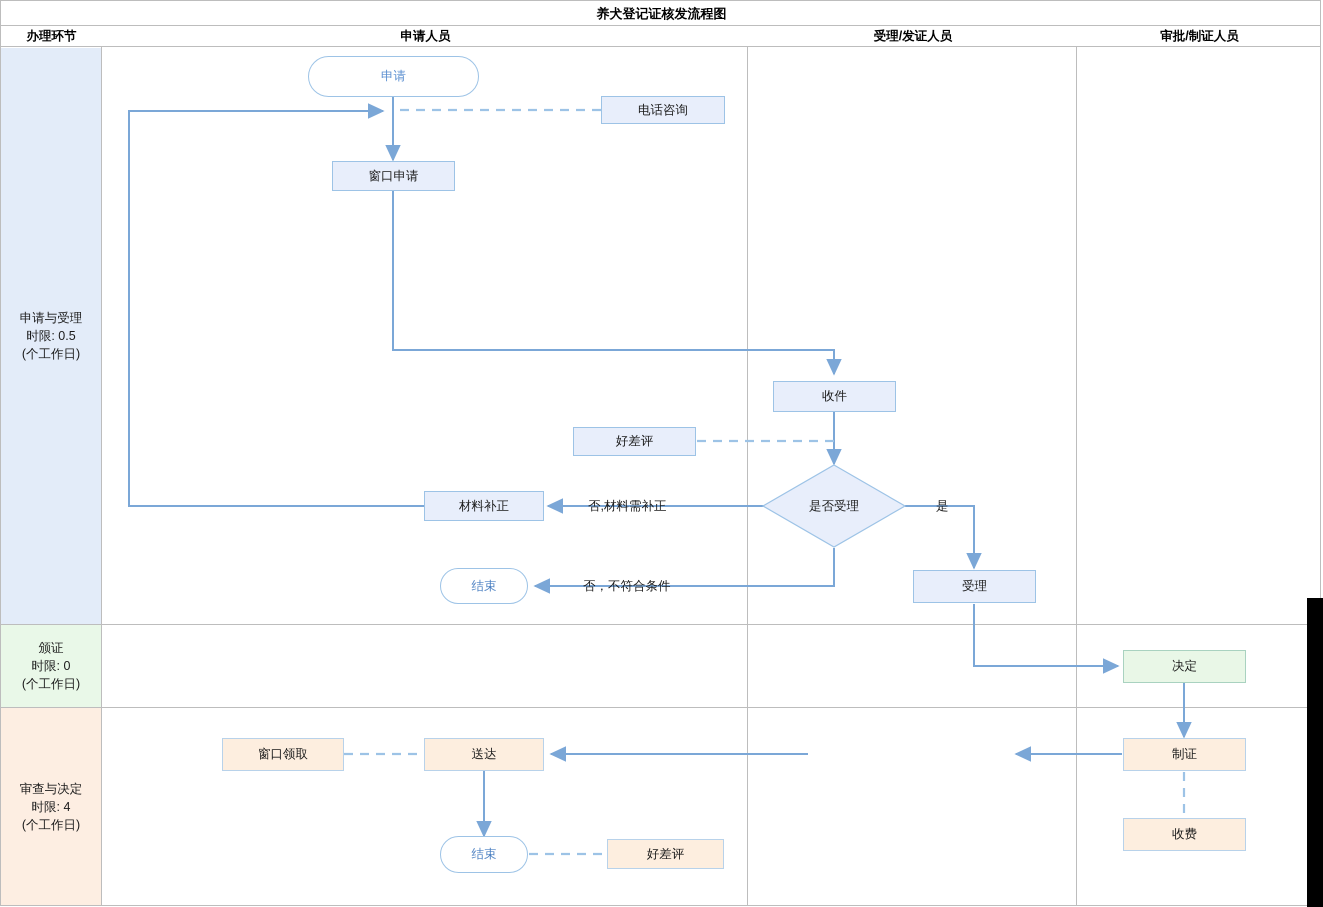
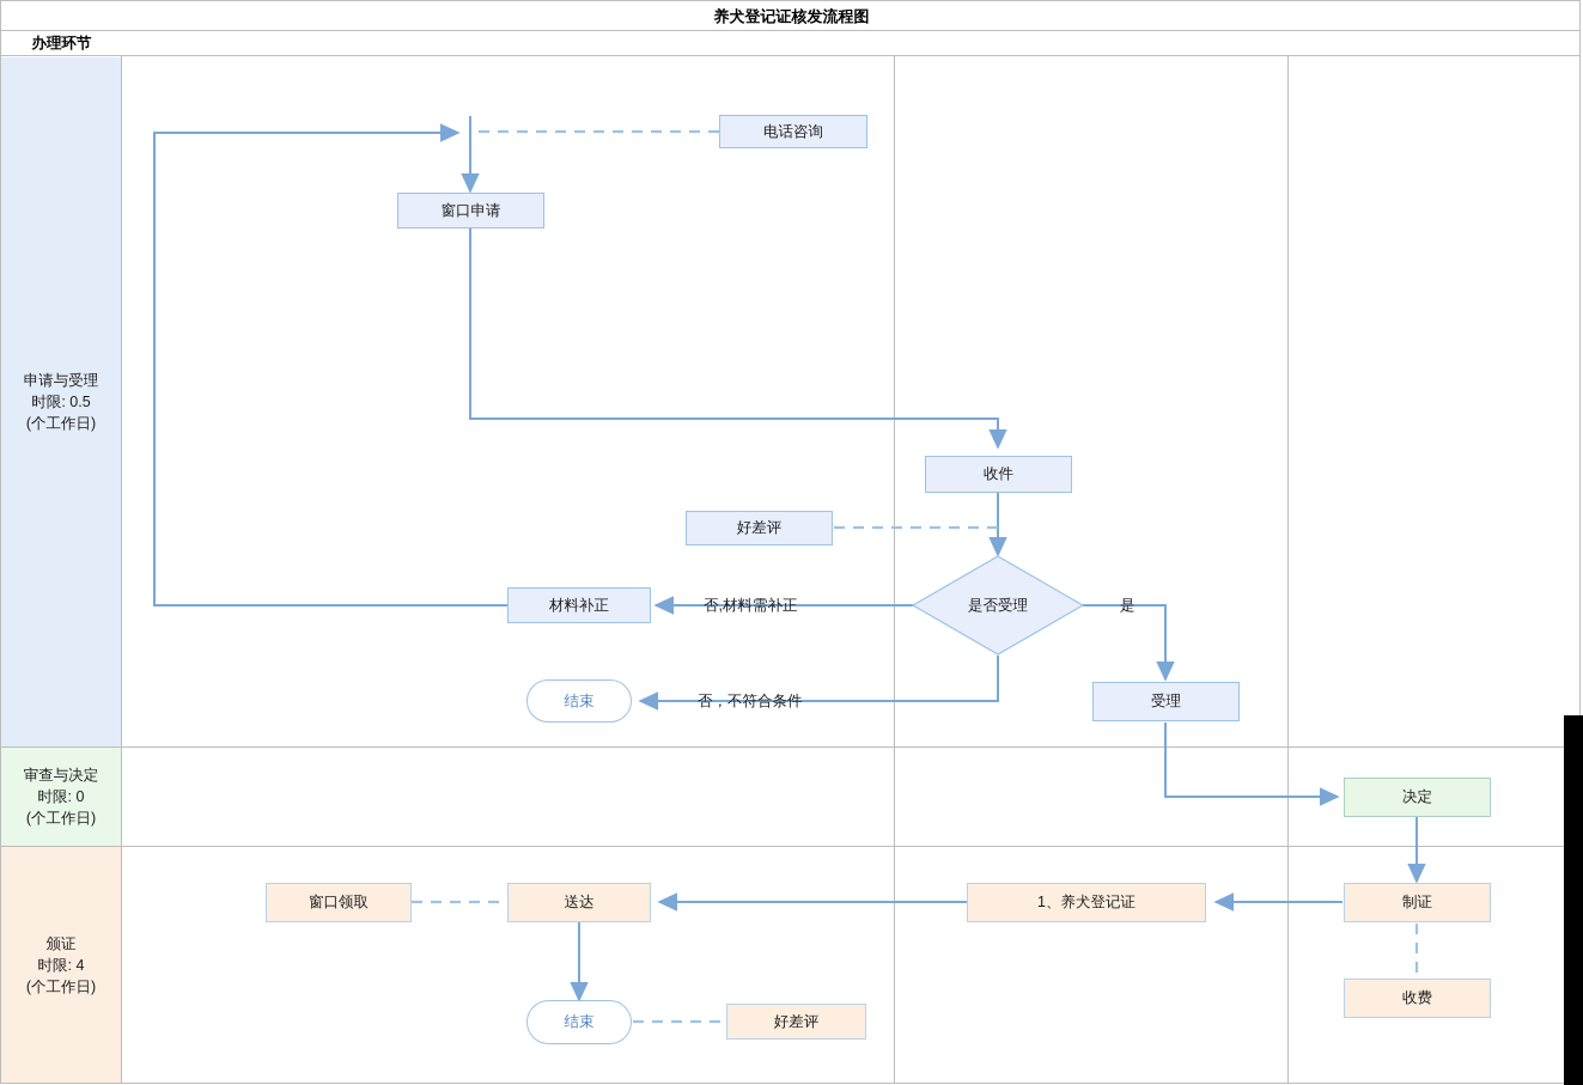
  养犬登记证核发流程图
  办理环节
- 申请人员
- 受理/发证人员
- 审批/制证人员
  申请与受理
  时限: 0.5
  (个工作日)
- 颁证
+ 审查与决定
  时限: 0
  (个工作日)
- 审查与决定
+ 颁证
  时限: 4
  (个工作日)
- 申请
  电话咨询
  窗口申请
  收件
  好差评
  是否受理
  材料补正
  结束
  受理
  决定
  制证
  收费
+ 1、养犬登记证
  送达
  窗口领取
  结束
  好差评
  否,材料需补正
  否，不符合条件
  是
